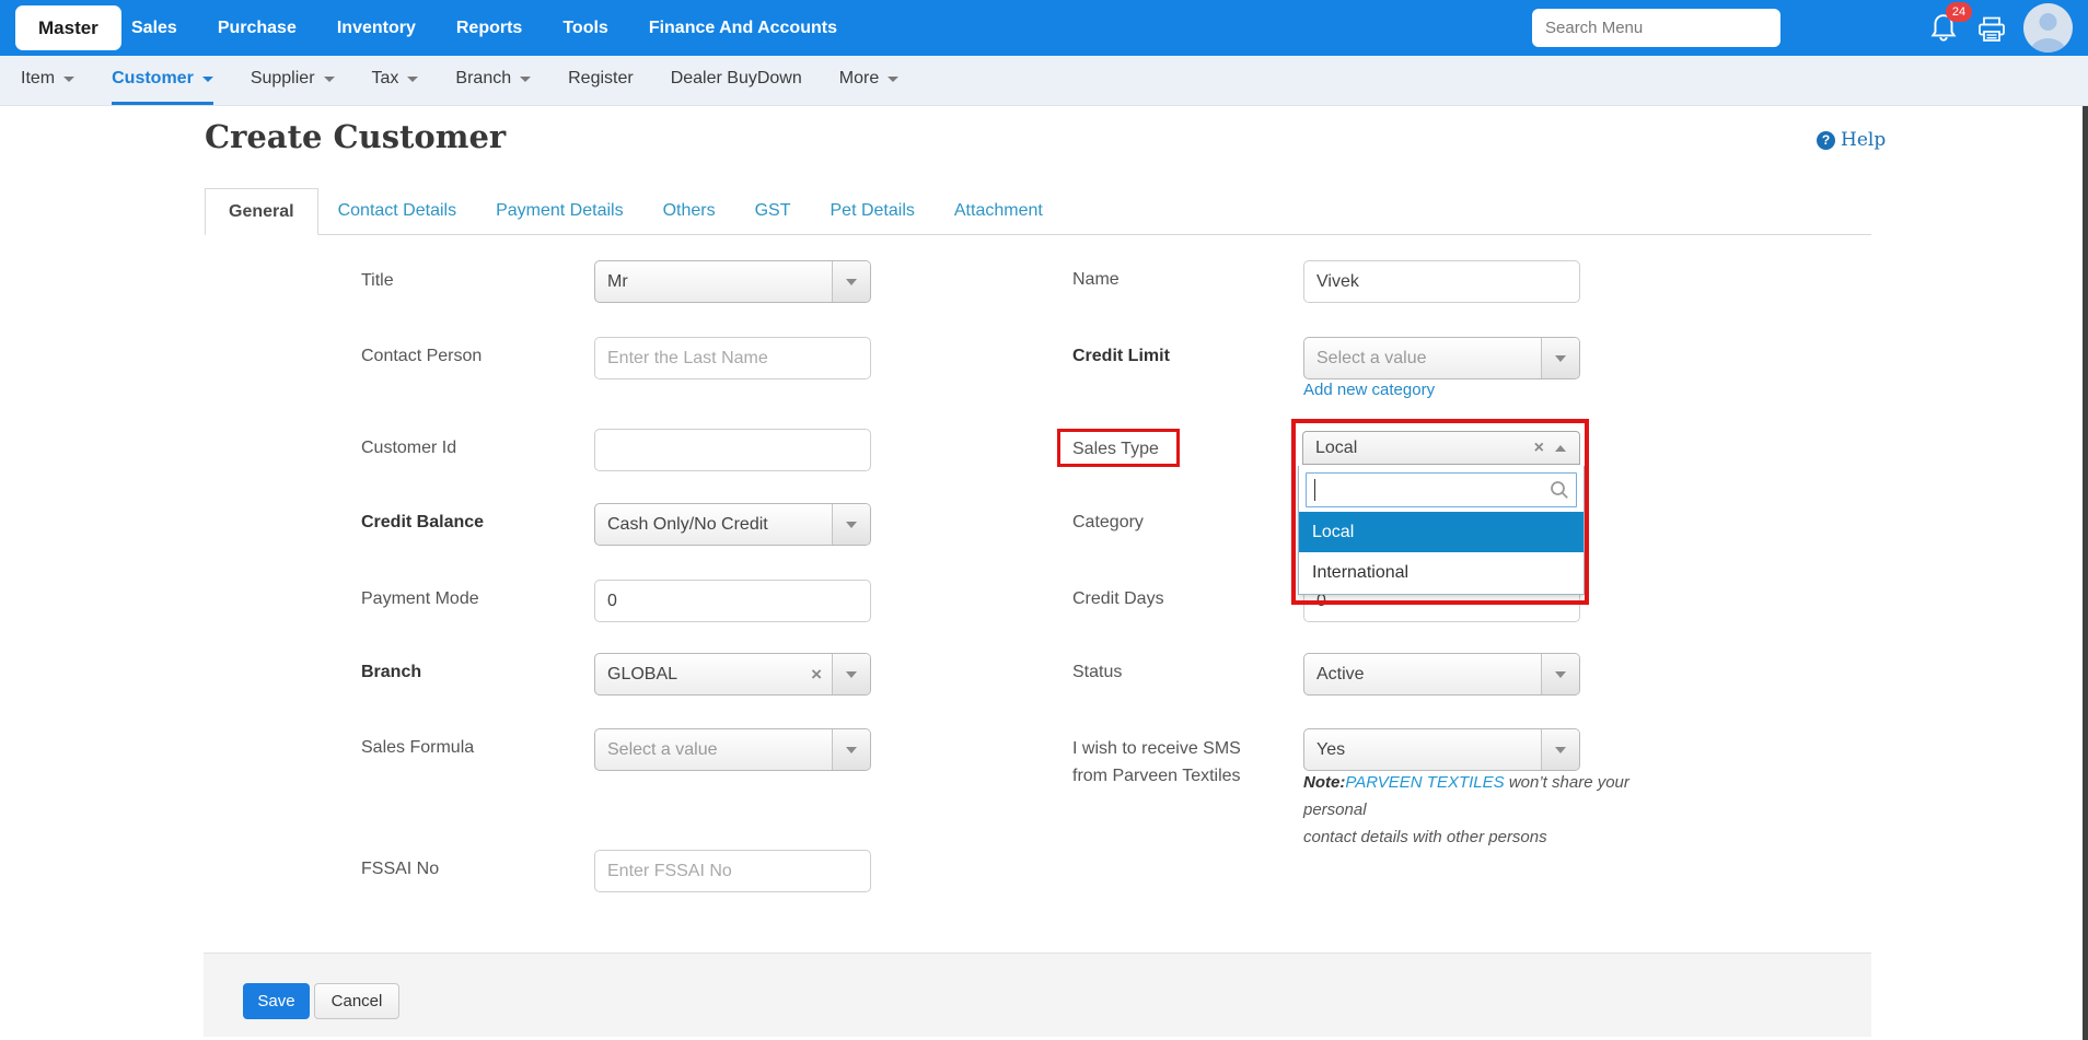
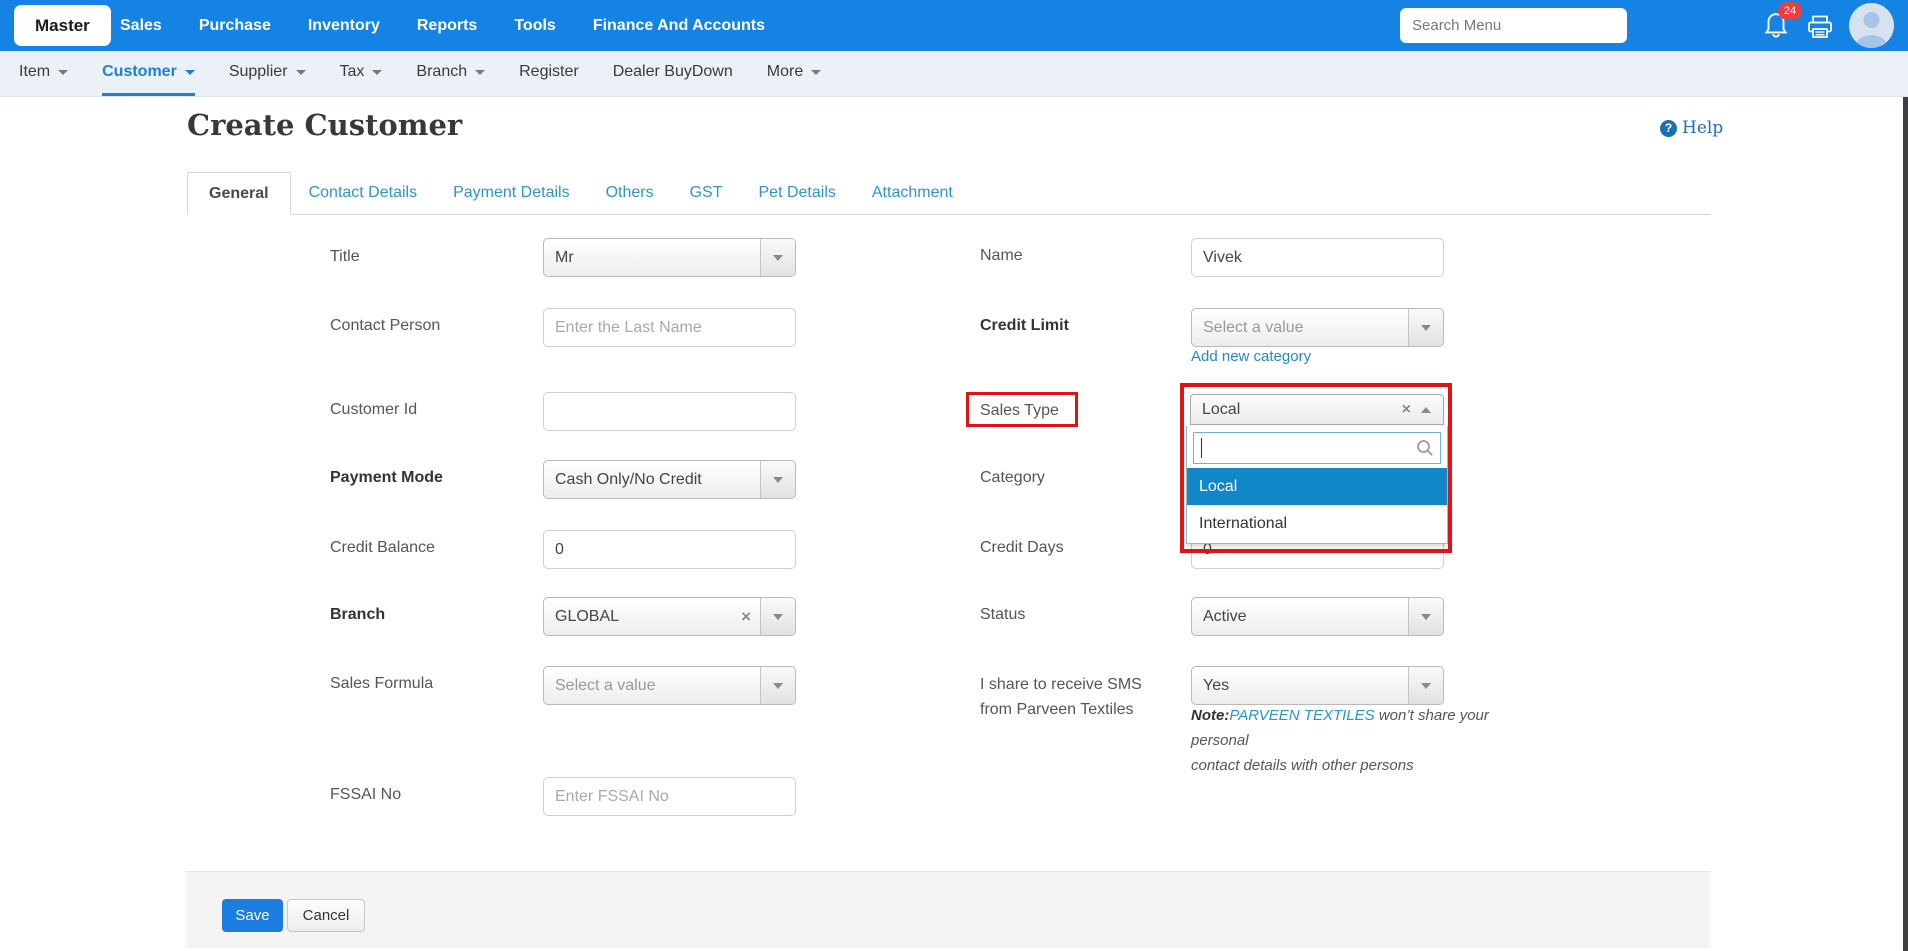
  Master
  Sales
  Purchase
  Inventory
  Reports
  Tools
  Finance And Accounts
  Search Menu
  24
  Item
  Customer
  Supplier
  Tax
  Branch
  Register
  Dealer BuyDown
  More
  Create Customer
  ?
  Help
  General
  Contact Details
  Payment Details
  Others
  GST
  Pet Details
  Attachment
  Title
  Mr
  Contact Person
  Enter the Last Name
  Customer Id
- Credit Balance
+ Payment Mode
  Cash Only/No Credit
- Payment Mode
+ Credit Balance
  0
  Branch
  GLOBAL
  ×
  Sales Formula
  Select a value
  FSSAI No
  Enter FSSAI No
  Name
  Vivek
  Credit Limit
  Select a value
  Add new category
  Sales Type
  Category
  Credit Days
  0
  Local
  ×
  Local
  International
  Status
  Active
- I wish to receive SMS
+ I share to receive SMS
  from Parveen Textiles
  Yes
  Note:PARVEEN TEXTILES won’t share your personal
  contact details with other persons
  Save
  Cancel
